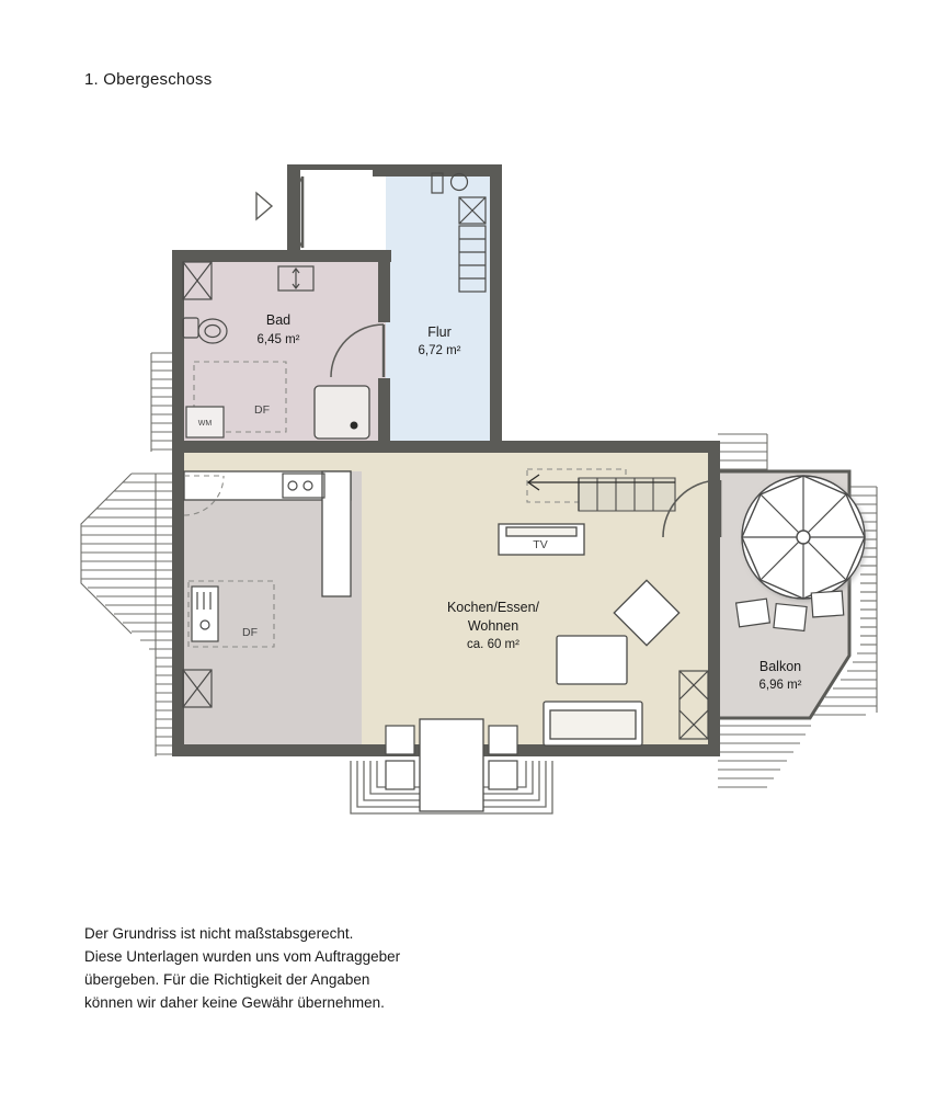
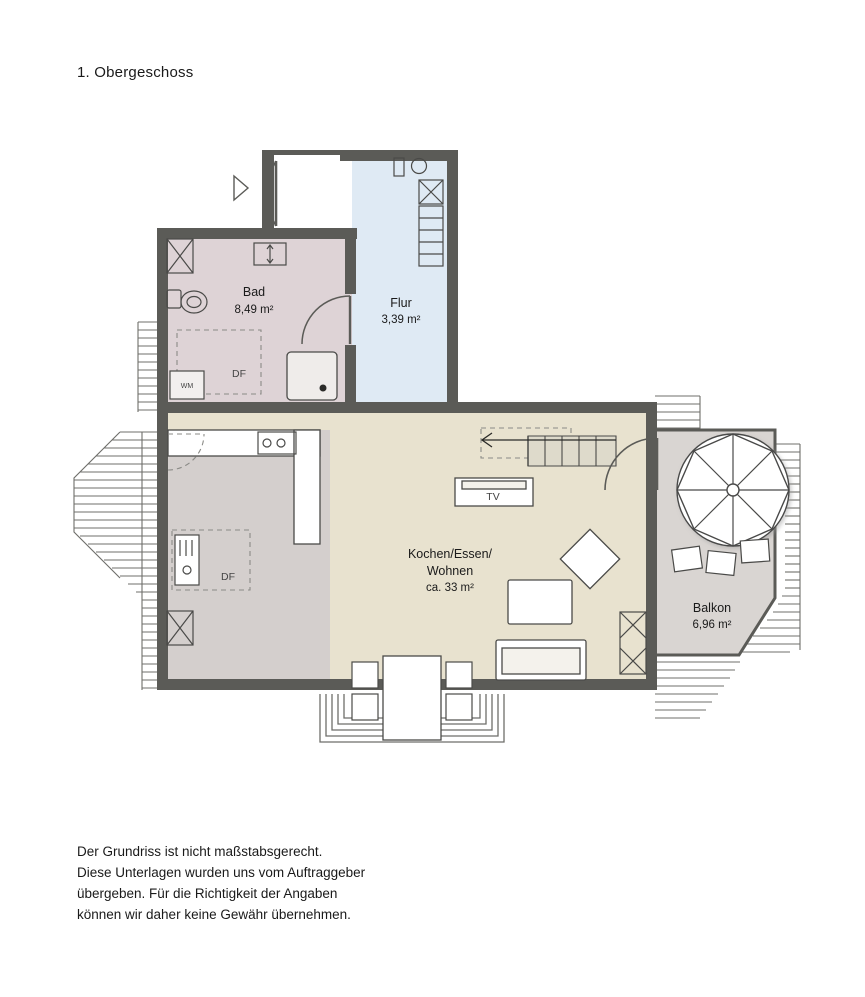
  Bad
- 6,45 m²
+ 8,49 m²
  Flur
- 6,72 m²
+ 3,39 m²
  Kochen/Essen/
  Wohnen
- ca. 60 m²
+ ca. 33 m²
  Balkon
  6,96 m²
  DF
  DF
  TV
  1. Obergeschoss
  Der Grundriss ist nicht maßstabsgerecht.
  Diese Unterlagen wurden uns vom Auftraggeber
  übergeben. Für die Richtigkeit der Angaben
  können wir daher keine Gewähr übernehmen.
